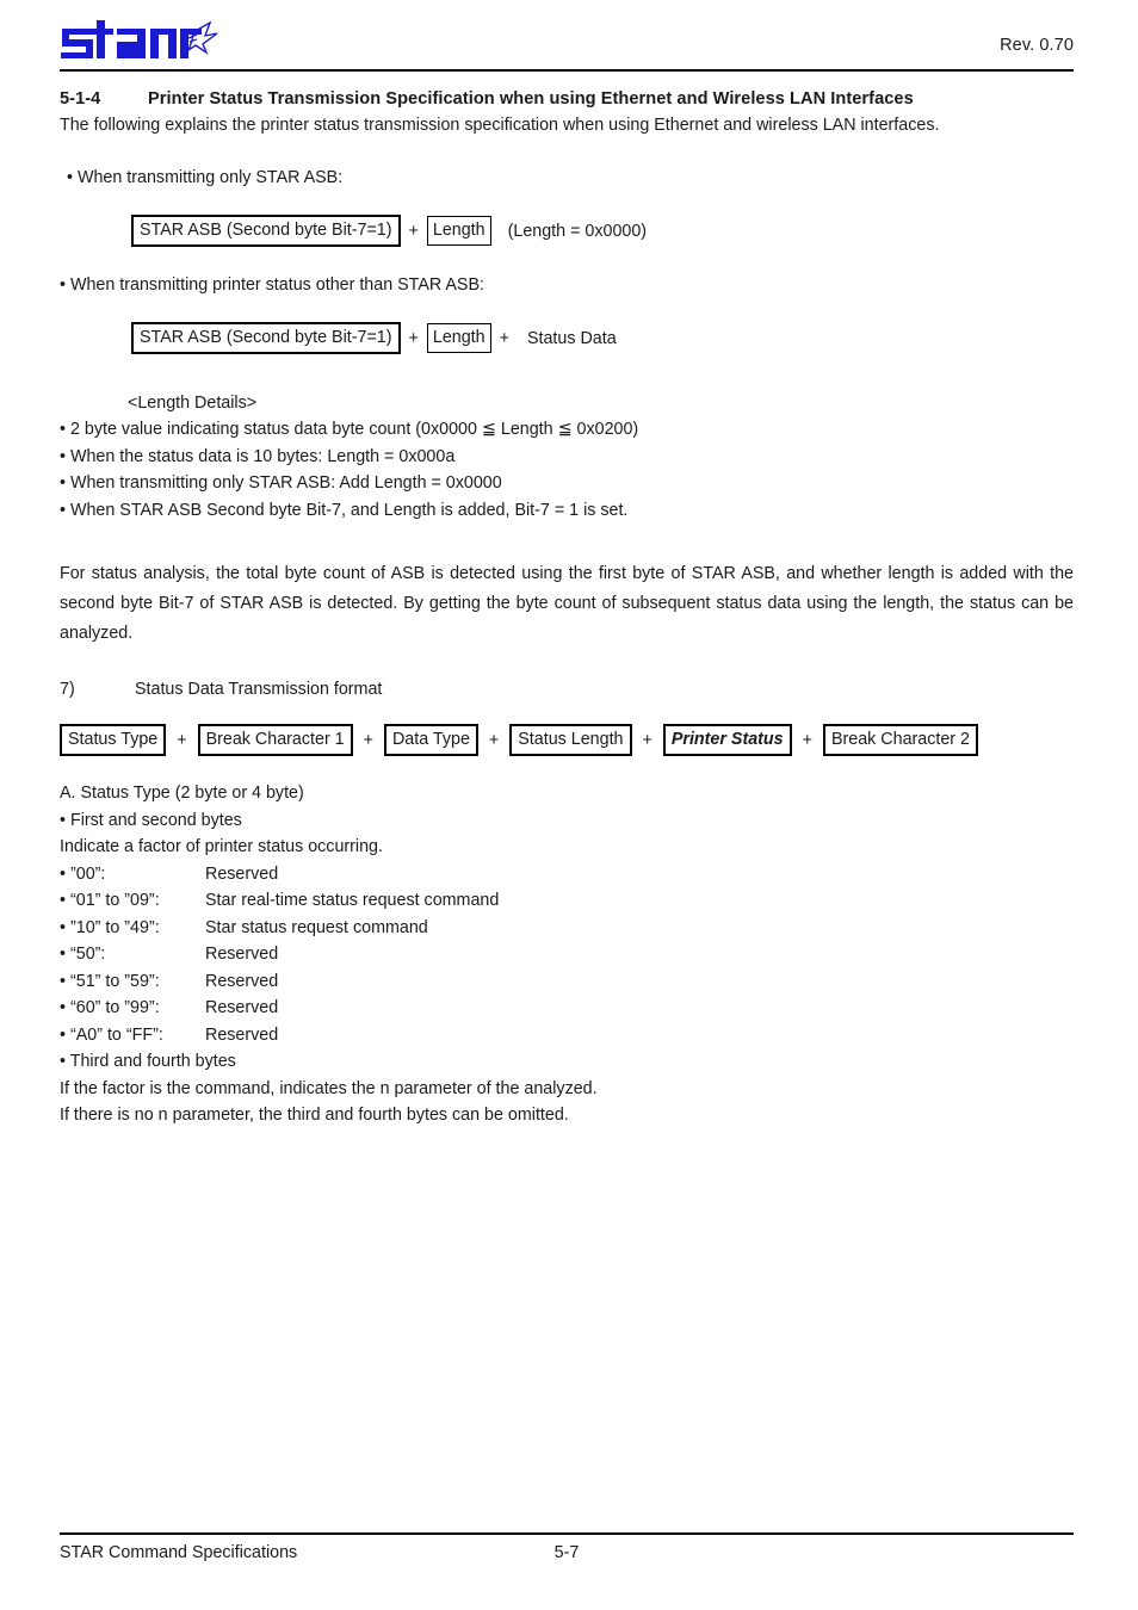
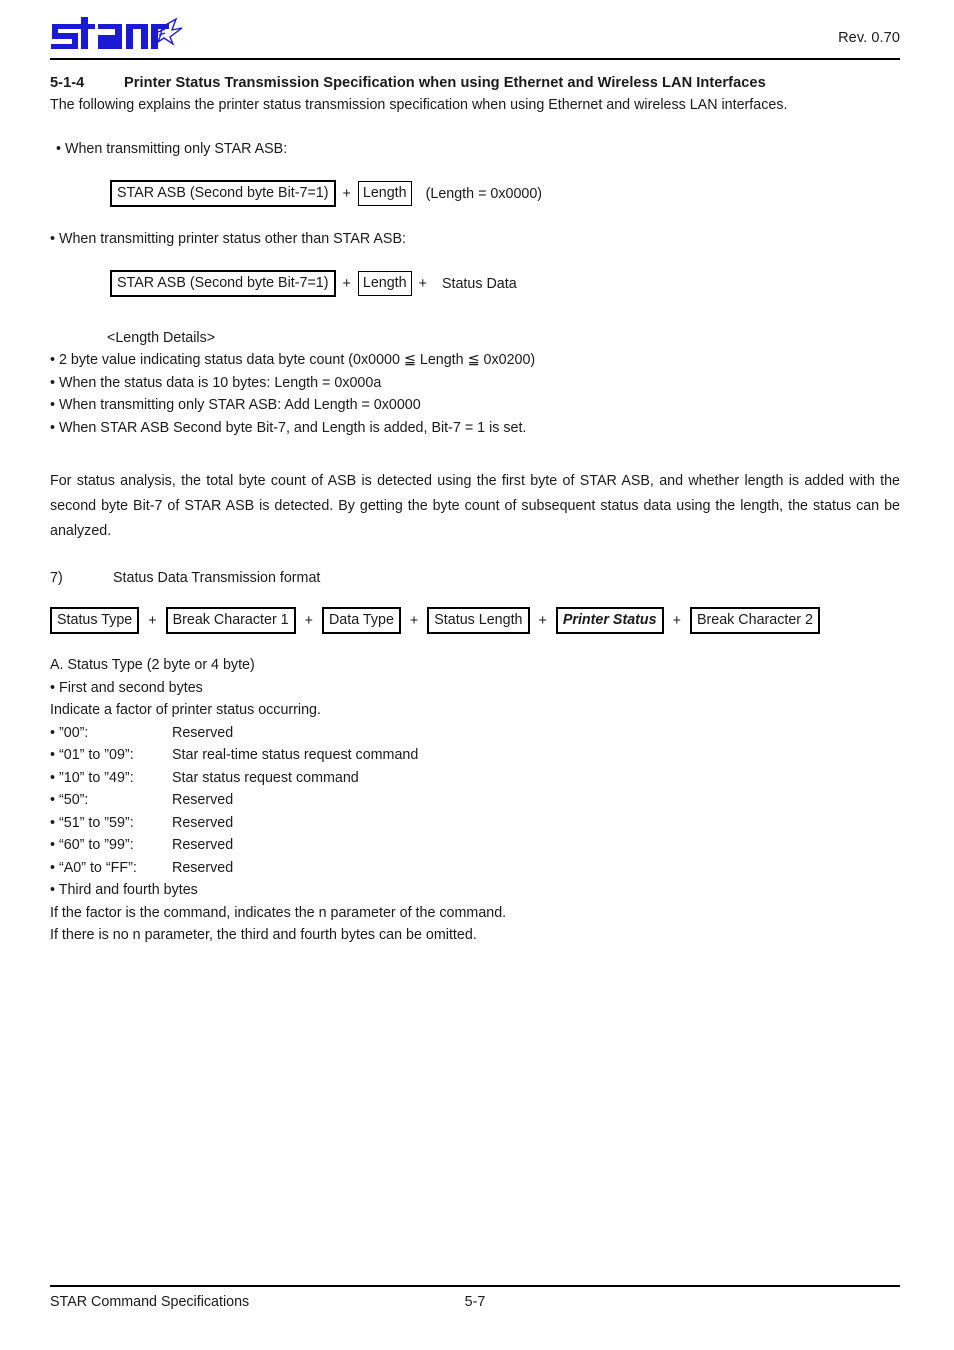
  Rev. 0.70
  5-1-4 Printer Status Transmission Specification when using Ethernet and Wireless LAN Interfaces
  The following explains the printer status transmission specification when using Ethernet and wireless LAN interfaces.
  • When transmitting only STAR ASB:
  STAR ASB (Second byte Bit-7=1)
  +
  Length
  (Length = 0x0000)
  • When transmitting printer status other than STAR ASB:
  STAR ASB (Second byte Bit-7=1)
  +
  Length
  +
  Status Data
  <Length Details>
  • 2 byte value indicating status data byte count (0x0000 ≦ Length ≦ 0x0200)
  • When the status data is 10 bytes: Length = 0x000a
  • When transmitting only STAR ASB: Add Length = 0x0000
  • When STAR ASB Second byte Bit-7, and Length is added, Bit-7 = 1 is set.
  For status analysis, the total byte count of ASB is detected using the first byte of STAR ASB, and whether length is added with the second byte Bit-7 of STAR ASB is detected. By getting the byte count of subsequent status data using the length, the status can be analyzed.
  7) Status Data Transmission format
  Status Type
  +
  Break Character 1
  +
  Data Type
  +
  Status Length
  +
  Printer Status
  +
  Break Character 2
  A. Status Type (2 byte or 4 byte)
  • First and second bytes
  Indicate a factor of printer status occurring.
  • ”00”:
  Reserved
  • “01” to ”09”:
  Star real-time status request command
  • ”10” to ”49”:
  Star status request command
  • “50”:
  Reserved
  • “51” to ”59”:
  Reserved
  • “60” to ”99”:
  Reserved
  • “A0” to “FF”:
  Reserved
  • Third and fourth bytes
- If the factor is the command, indicates the n parameter of the analyzed.
+ If the factor is the command, indicates the n parameter of the command.
  If there is no n parameter, the third and fourth bytes can be omitted.
  STAR Command Specifications
  5-7
